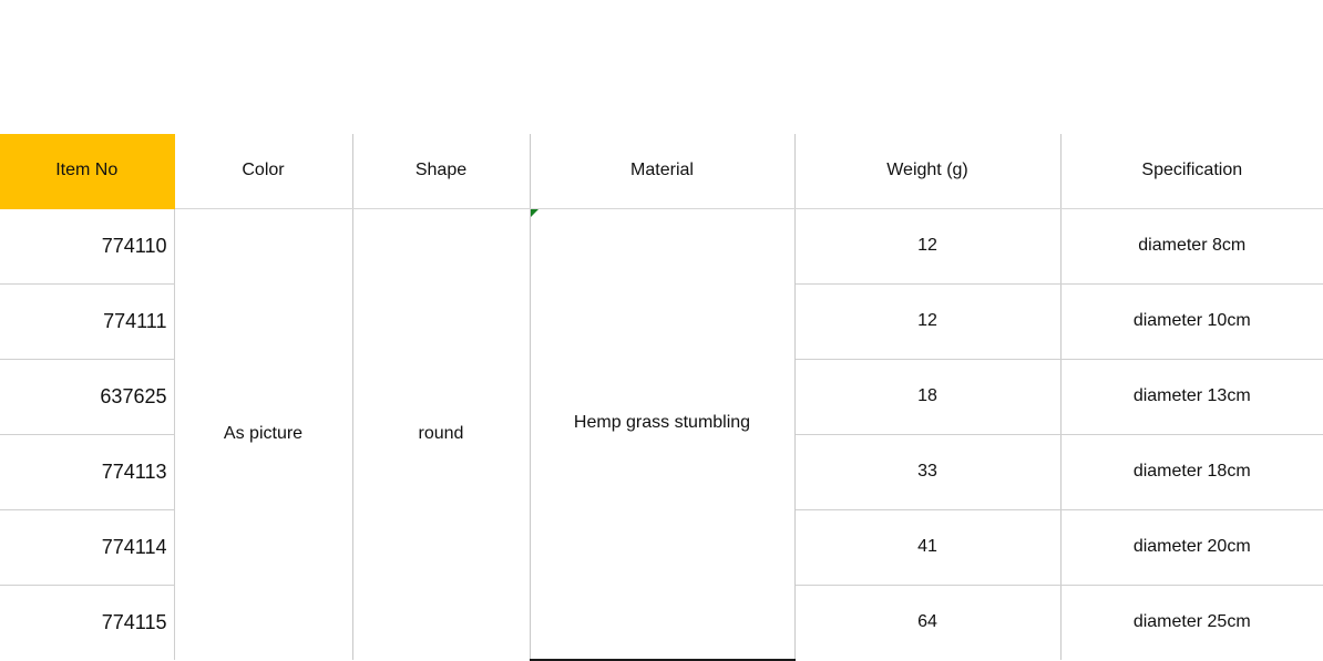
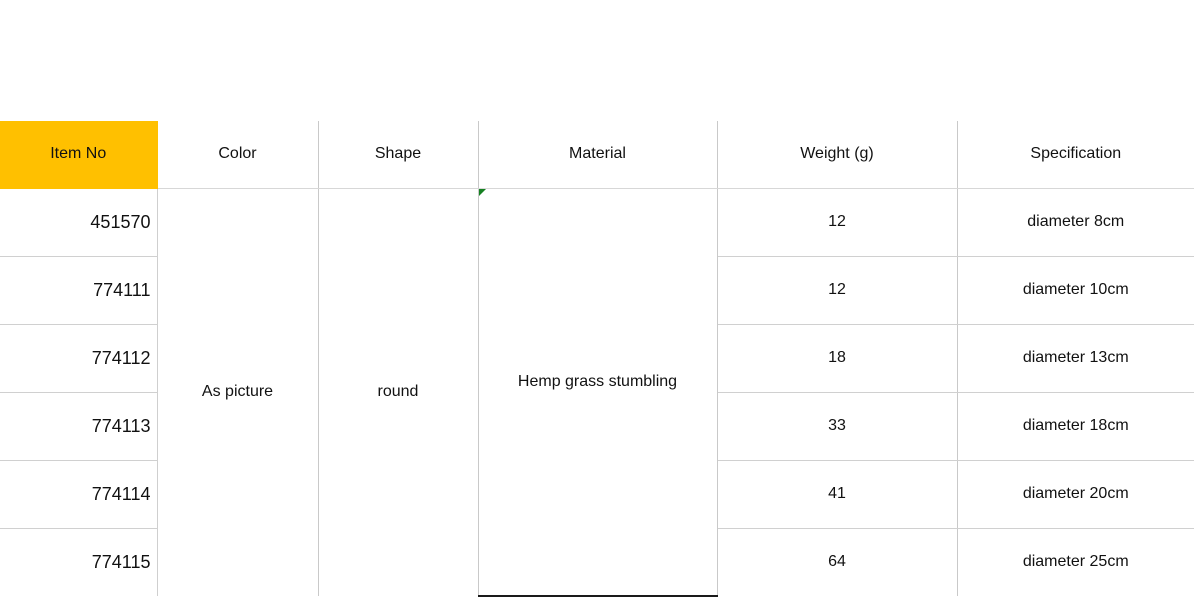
  Item No	Color	Shape	Material	Weight (g)	Specification
- 774110	As picture	round	Hemp grass stumbling	12	diameter 8cm
+ 451570	As picture	round	Hemp grass stumbling	12	diameter 8cm
  774111	12	diameter 10cm
- 637625	18	diameter 13cm
+ 774112	18	diameter 13cm
  774113	33	diameter 18cm
  774114	41	diameter 20cm
  774115	64	diameter 25cm
